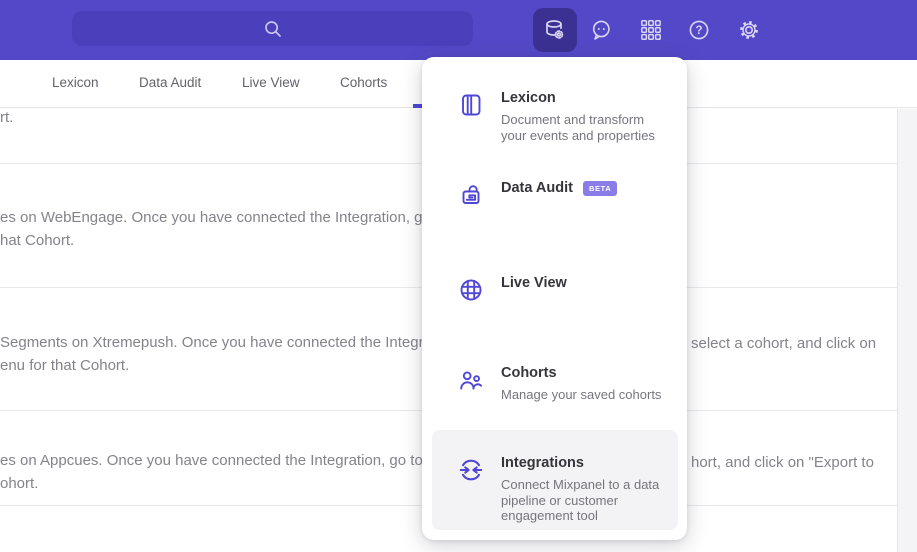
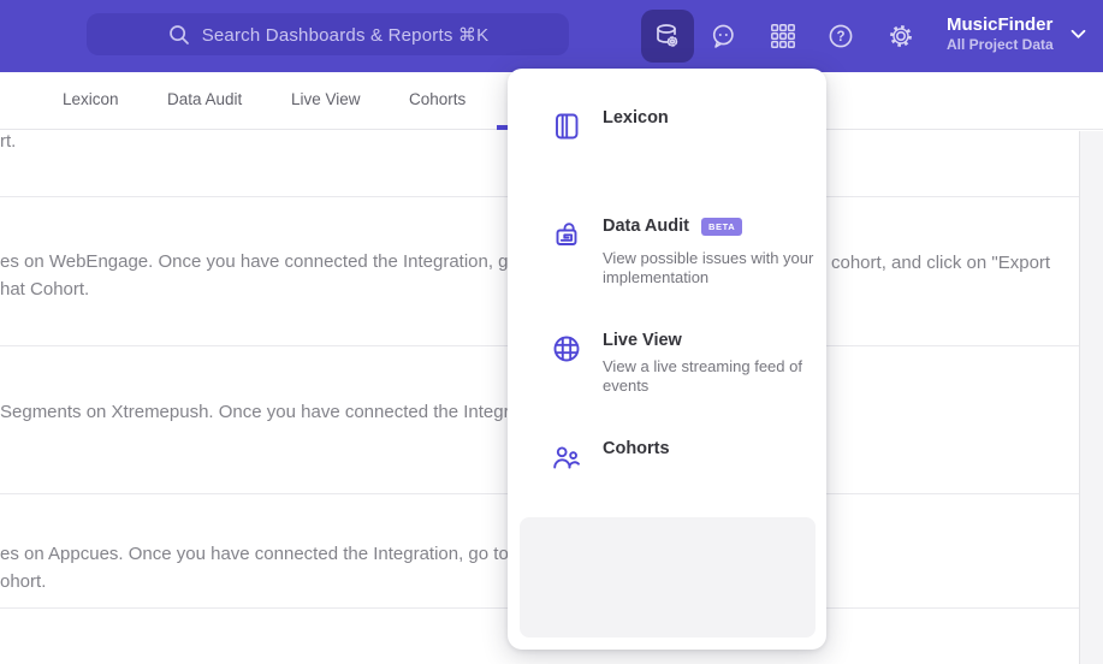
+ Search Dashboards & Reports ⌘K
  ?
+ MusicFinder
+ All Project Data
  Lexicon
  Data Audit
  Live View
  Cohorts
  rt.
  es on WebEngage. Once you have connected the Integration, g
+ cohort, and click on "Export
  hat Cohort.
  Segments on Xtremepush. Once you have connected the Integ
- select a cohort, and click on
- enu for that Cohort.
  es on Appcues. Once you have connected the Integration, go to
- hort, and click on "Export to
  ohort.
  Lexicon
- Document and transform
- your events and properties
  Data Audit
  BETA
+ View possible issues with your
+ implementation
  Live View
+ View a live streaming feed of
+ events
  Cohorts
- Manage your saved cohorts
- Integrations
- Connect Mixpanel to a data
- pipeline or customer
- engagement tool
